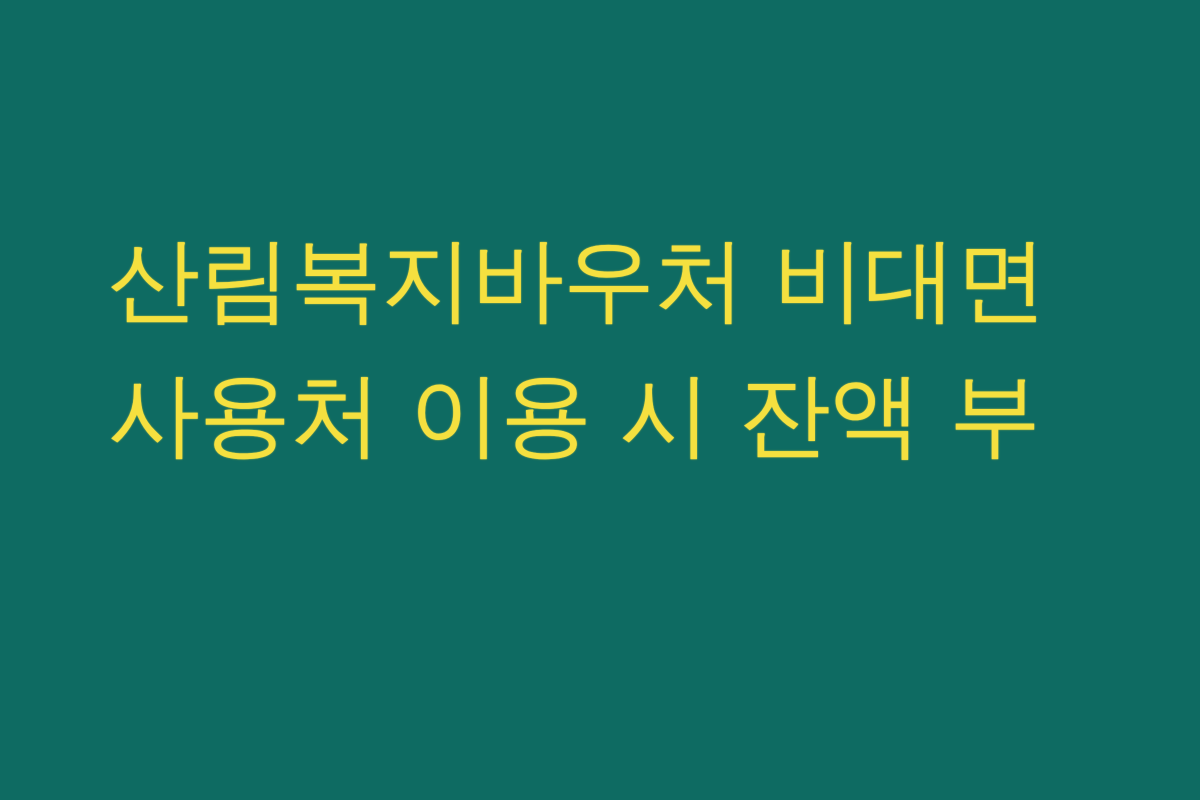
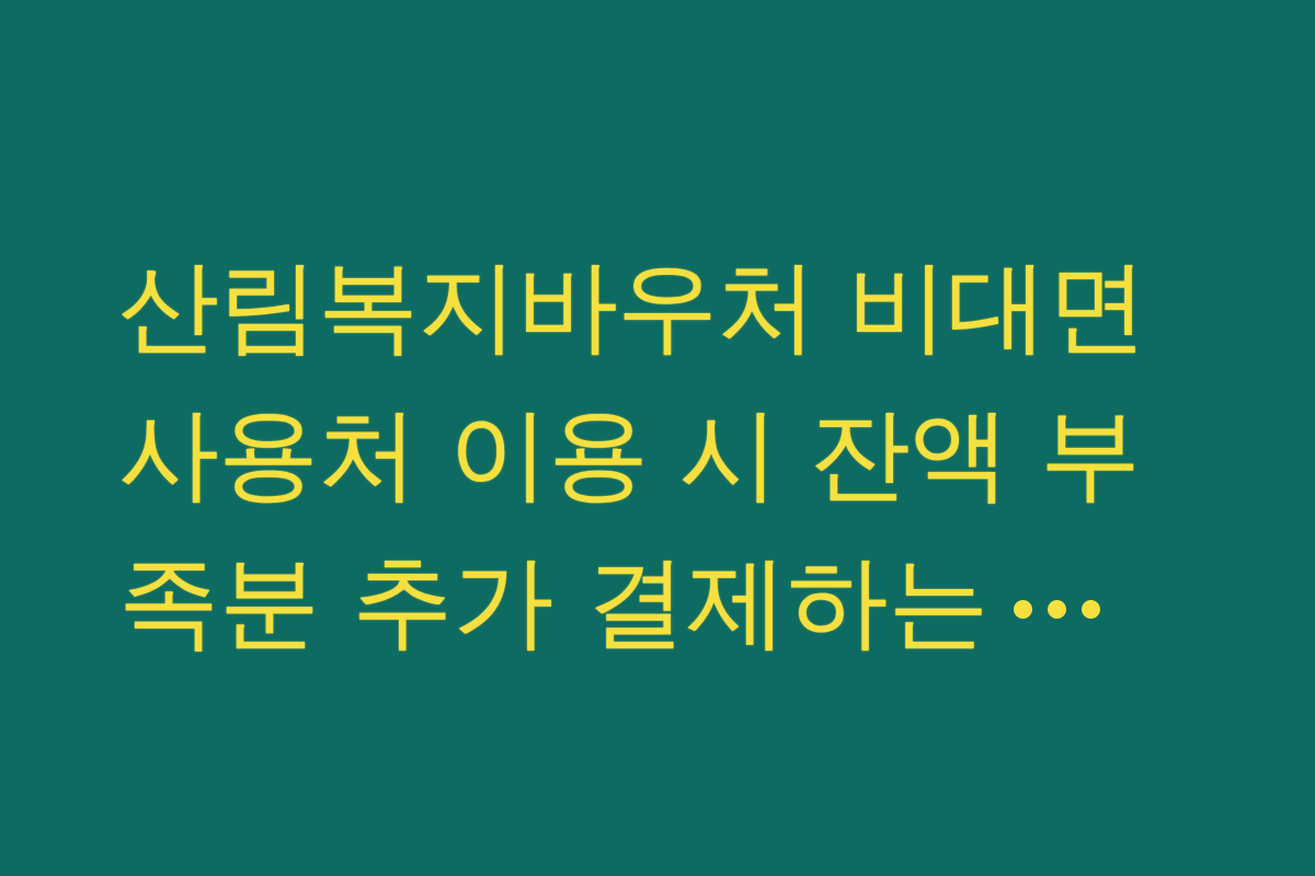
  산림복지바우처 비대면
  사용처 이용 시 잔액 부
+ 족분 추가 결제하는
